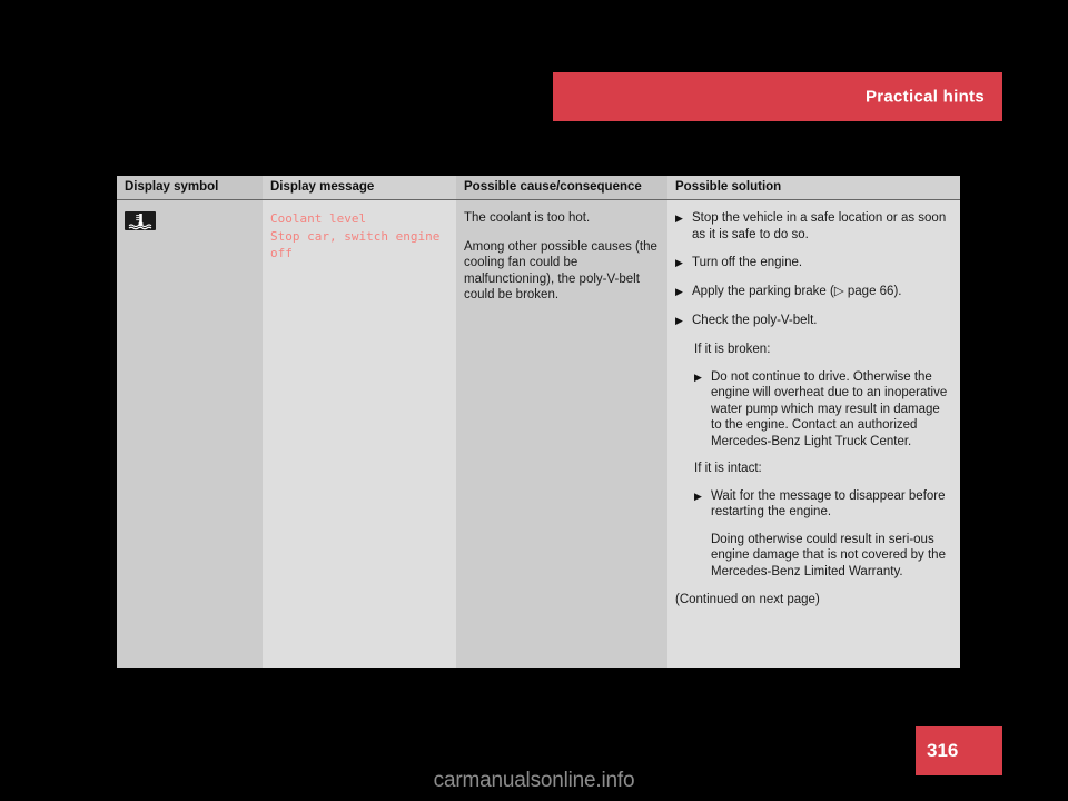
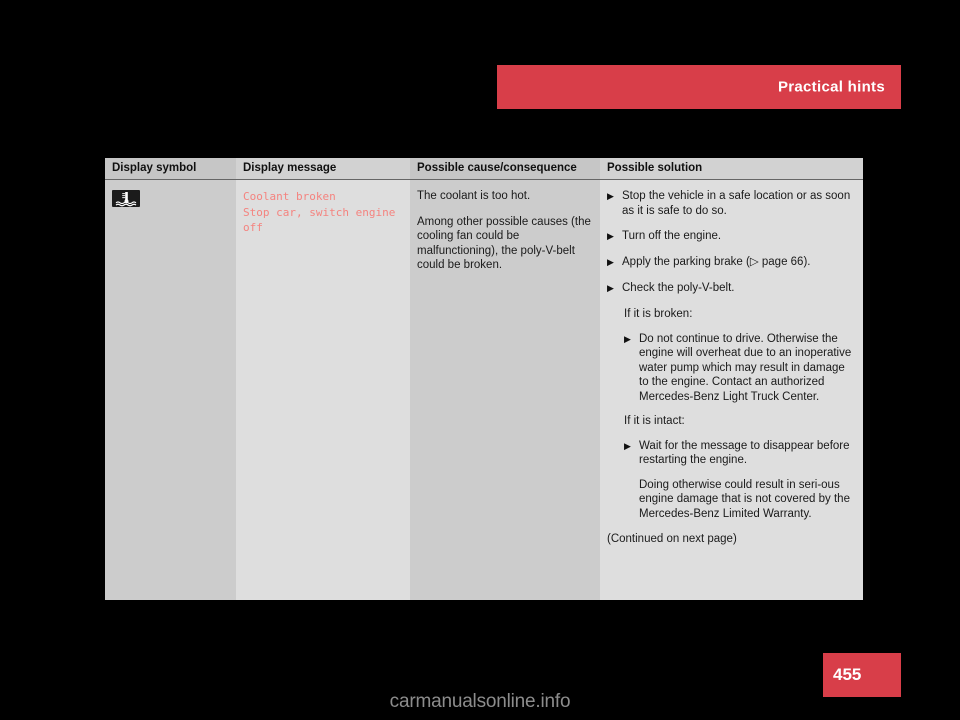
  Practical hints
  Display symbol	Display message	Possible cause/consequence	Possible solution
- 	Coolant level Stop car, switch engine off	The coolant is too hot. Among other possible causes (the cooling fan could be malfunctioning), the poly-V-belt could be broken.	▶ Stop the vehicle in a safe location or as soon as it is safe to do so. ▶ Turn off the engine. ▶ Apply the parking brake (▷ page 66). ▶ Check the poly-V-belt. If it is broken: ▶ Do not continue to drive. Otherwise the engine will overheat due to an inoperative water pump which may result in damage to the engine. Contact an authorized Mercedes-Benz Light Truck Center. If it is intact: ▶ Wait for the message to disappear before restarting the engine. Doing otherwise could result in seri-ous engine damage that is not covered by the Mercedes-Benz Limited Warranty. (Continued on next page)
+ 	Coolant broken Stop car, switch engine off	The coolant is too hot. Among other possible causes (the cooling fan could be malfunctioning), the poly-V-belt could be broken.	▶ Stop the vehicle in a safe location or as soon as it is safe to do so. ▶ Turn off the engine. ▶ Apply the parking brake (▷ page 66). ▶ Check the poly-V-belt. If it is broken: ▶ Do not continue to drive. Otherwise the engine will overheat due to an inoperative water pump which may result in damage to the engine. Contact an authorized Mercedes-Benz Light Truck Center. If it is intact: ▶ Wait for the message to disappear before restarting the engine. Doing otherwise could result in seri-ous engine damage that is not covered by the Mercedes-Benz Limited Warranty. (Continued on next page)
- 316
+ 455
  carmanualsonline.info
